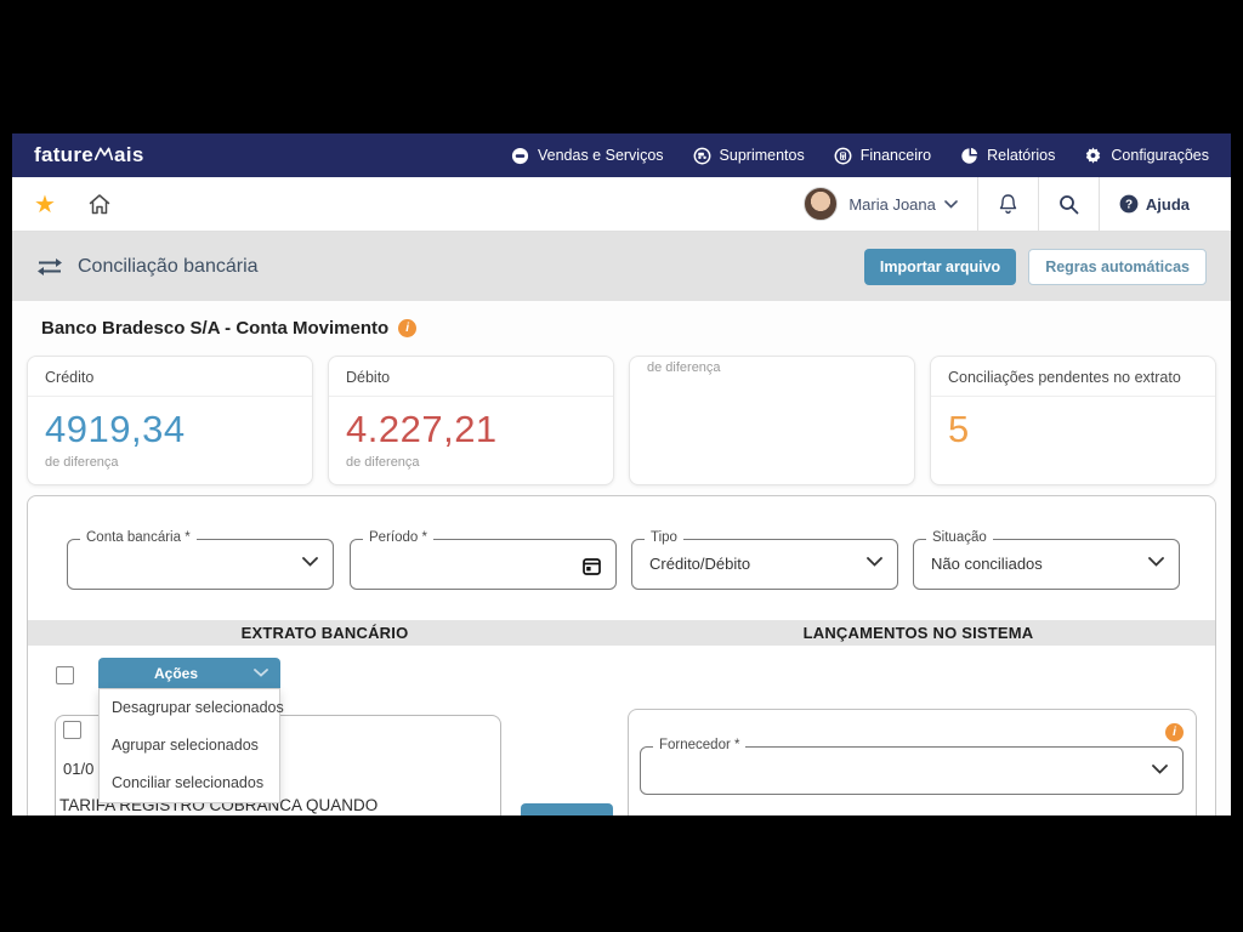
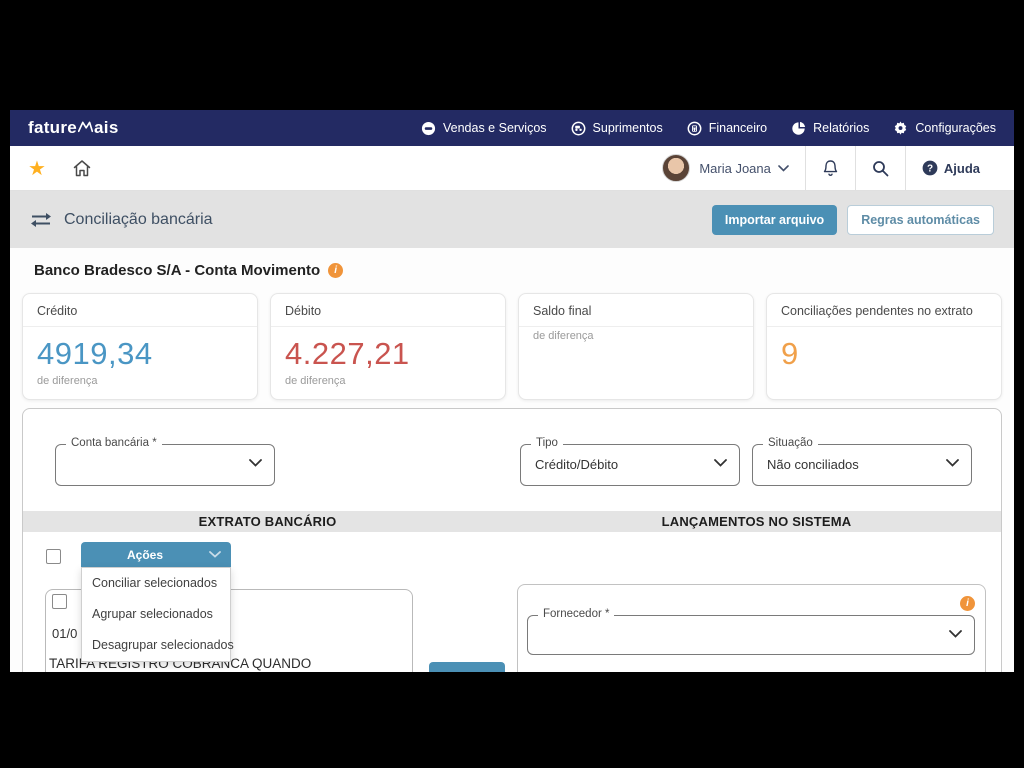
  fature
  ais
  Vendas e Serviços
  Suprimentos
  Financeiro
  Relatórios
  Configurações
  ★
  Maria Joana
  ?
  Ajuda
  Conciliação bancária
  Importar arquivo
  Regras automáticas
  Banco Bradesco S/A - Conta Movimento
  i
  Crédito
  4919,34
  de diferença
  Débito
  4.227,21
  de diferença
+ Saldo final
  de diferença
  Conciliações pendentes no extrato
- 5
+ 9
  Conta bancária *
- Período *
  Tipo
  Crédito/Débito
  Situação
  Não conciliados
  EXTRATO BANCÁRIO
  LANÇAMENTOS NO SISTEMA
  Ações
- Desagrupar selecionados
+ Conciliar selecionados
  Agrupar selecionados
- Conciliar selecionados
+ Desagrupar selecionados
  01/0
  TARIFA REGISTRO COBRANCA QUANDO
  i
  Fornecedor *
